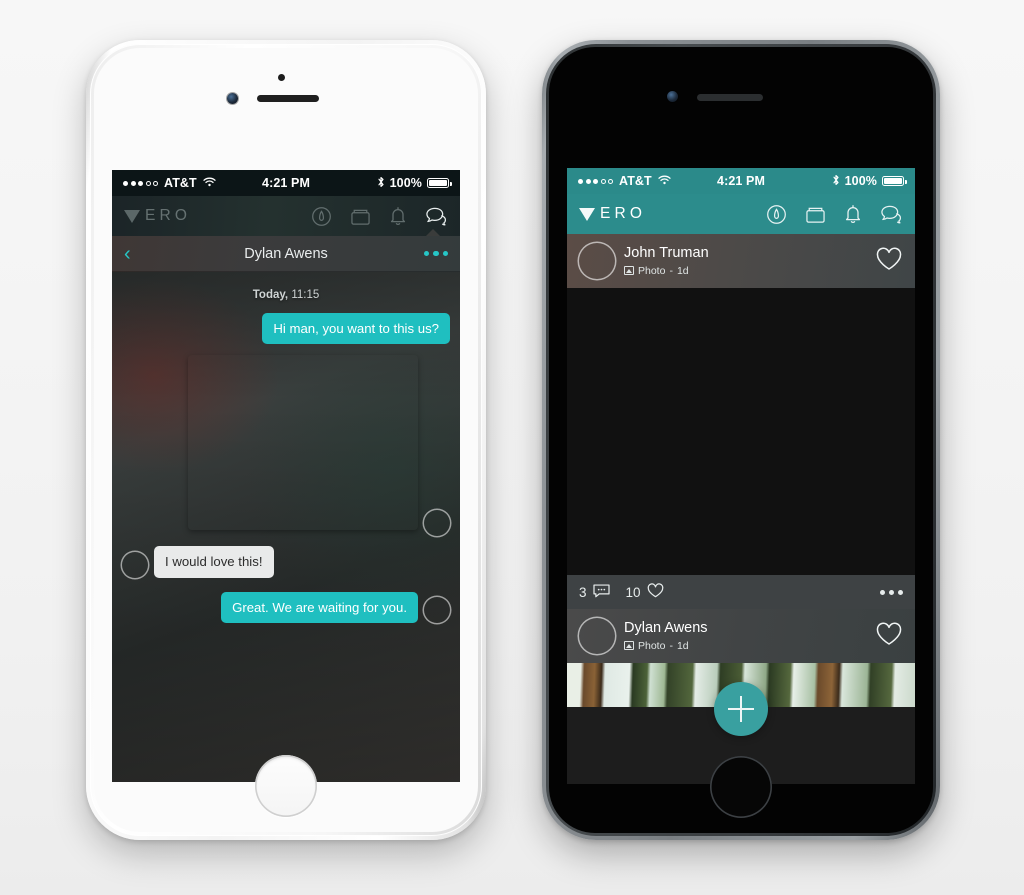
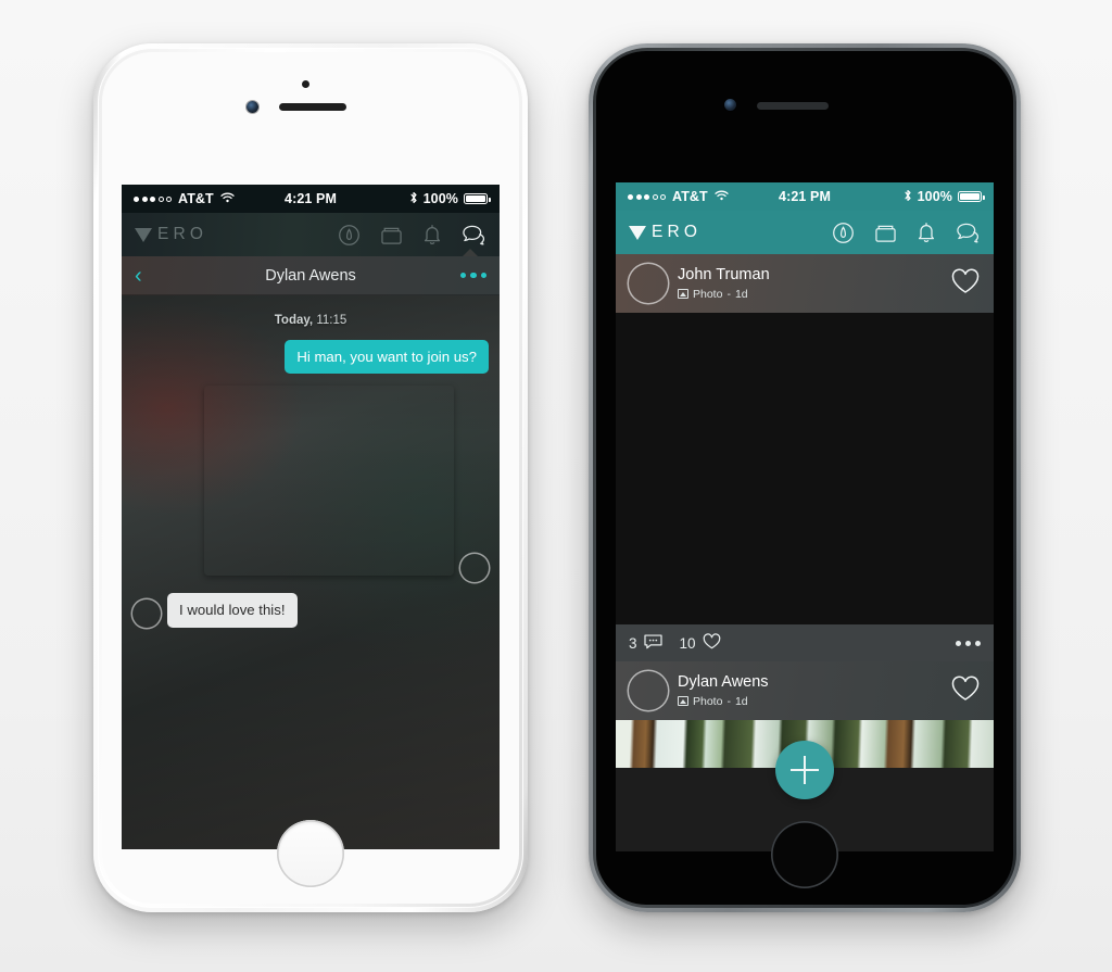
  AT&T
  4:21 PM
  100%
  ERO
  ‹
  Dylan Awens
  Today, 11:15
- Hi man, you want to this us?
+ Hi man, you want to join us?
  I would love this!
- Great. We are waiting for you.
  AT&T
  4:21 PM
  100%
  ERO
  John Truman
  Photo
  -
  1d
  3
  10
  Dylan Awens
  Photo
  -
  1d
